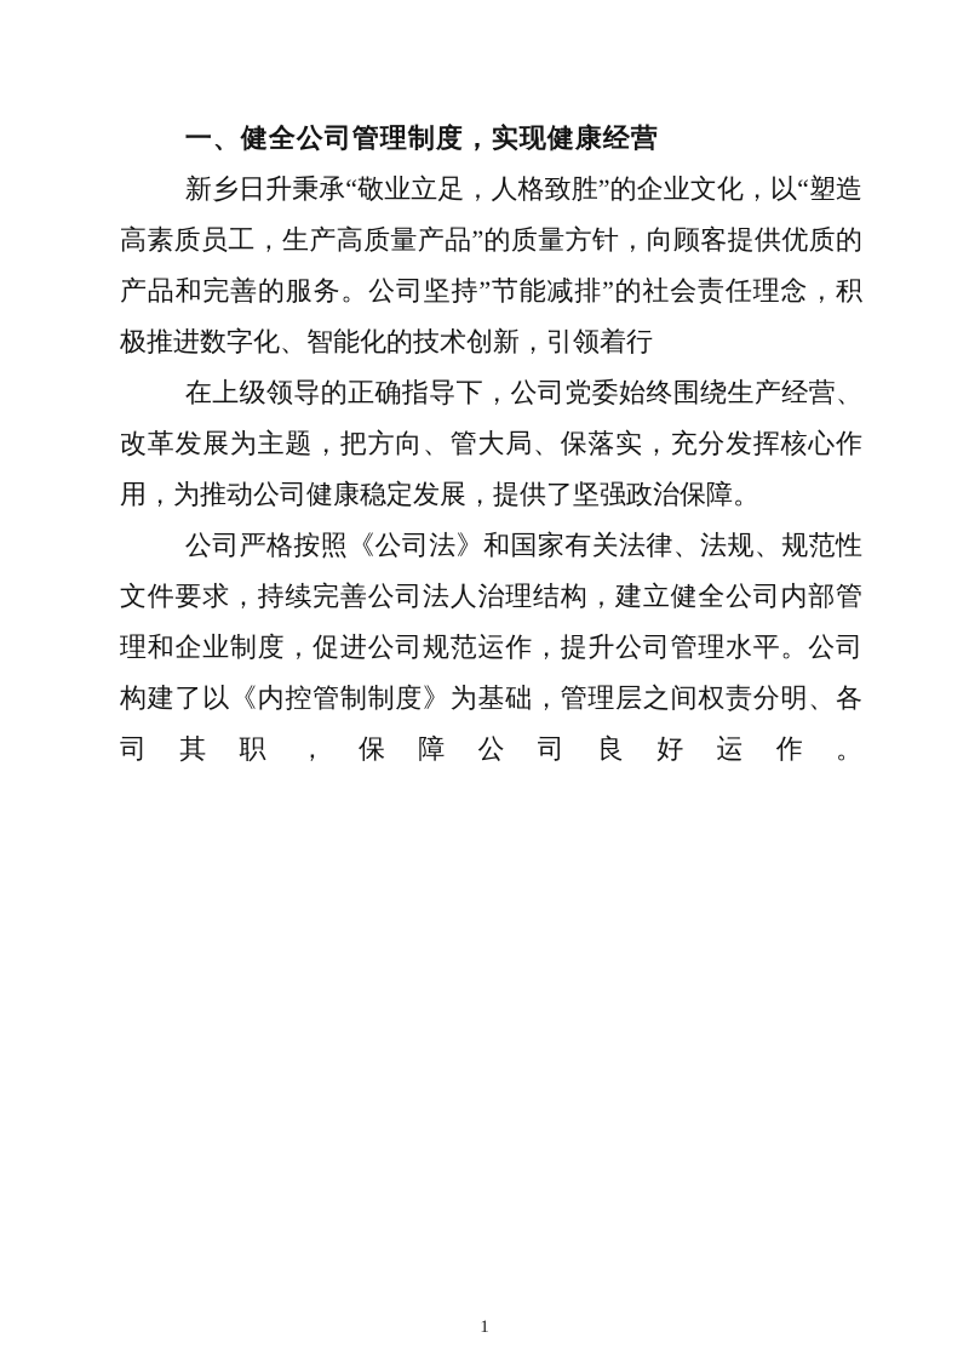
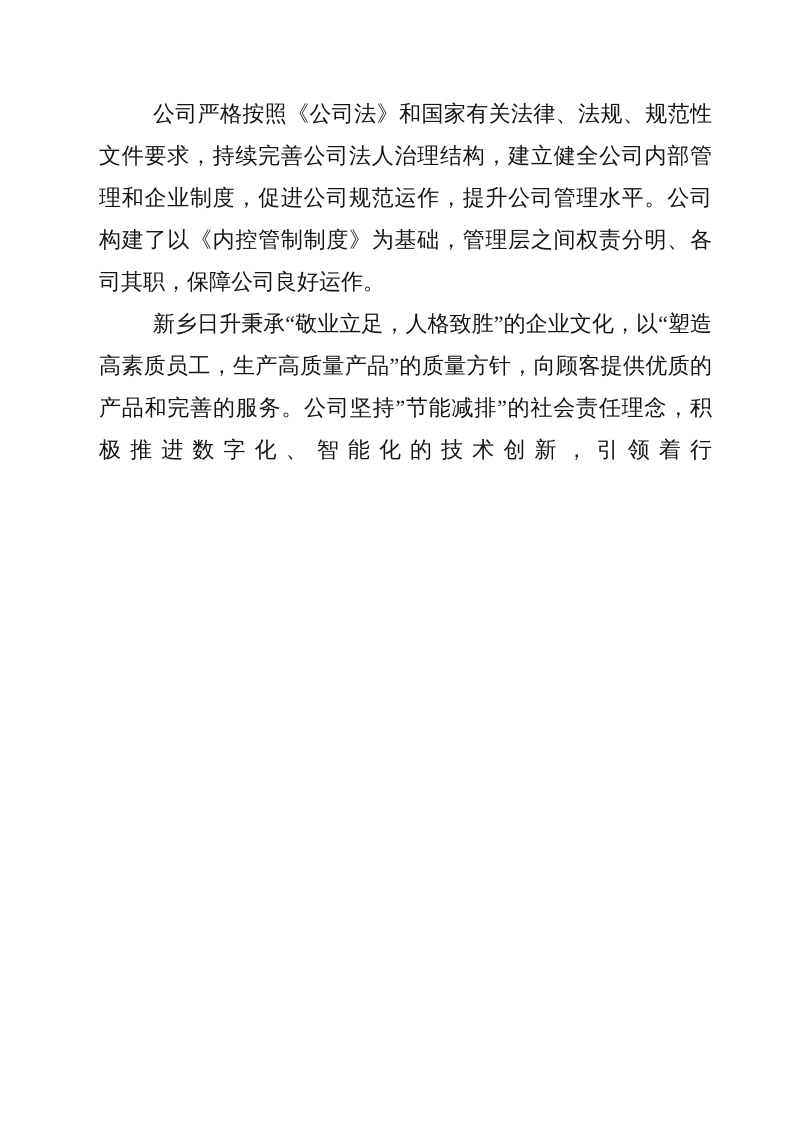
- 一、健全公司管理制度，实现健康经营
- 新乡日升秉承“敬业立足，人格致胜”的企业文化，以“塑造高素质员工，生产高质量产品”的质量方针，向顾客提供优质的产品和完善的服务。公司坚持”节能减排”的社会责任理念，积极推进数字化、智能化的技术创新，引领着行
+ 公司严格按照《公司法》和国家有关法律、法规、规范性文件要求，持续完善公司法人治理结构，建立健全公司内部管理和企业制度，促进公司规范运作，提升公司管理水平。公司构建了以《内控管制制度》为基础，管理层之间权责分明、各司其职，保障公司良好运作。
- 在上级领导的正确指导下，公司党委始终围绕生产经营、改革发展为主题，把方向、管大局、保落实，充分发挥核心作用，为推动公司健康稳定发展，提供了坚强政治保障。
- 公司严格按照《公司法》和国家有关法律、法规、规范性文件要求，持续完善公司法人治理结构，建立健全公司内部管理和企业制度，促进公司规范运作，提升公司管理水平。公司构建了以《内控管制制度》为基础，管理层之间权责分明、各司其职，保障公司良好运作。
+ 新乡日升秉承“敬业立足，人格致胜”的企业文化，以“塑造高素质员工，生产高质量产品”的质量方针，向顾客提供优质的产品和完善的服务。公司坚持”节能减排”的社会责任理念，积极推进数字化、智能化的技术创新，引领着行
- 1
